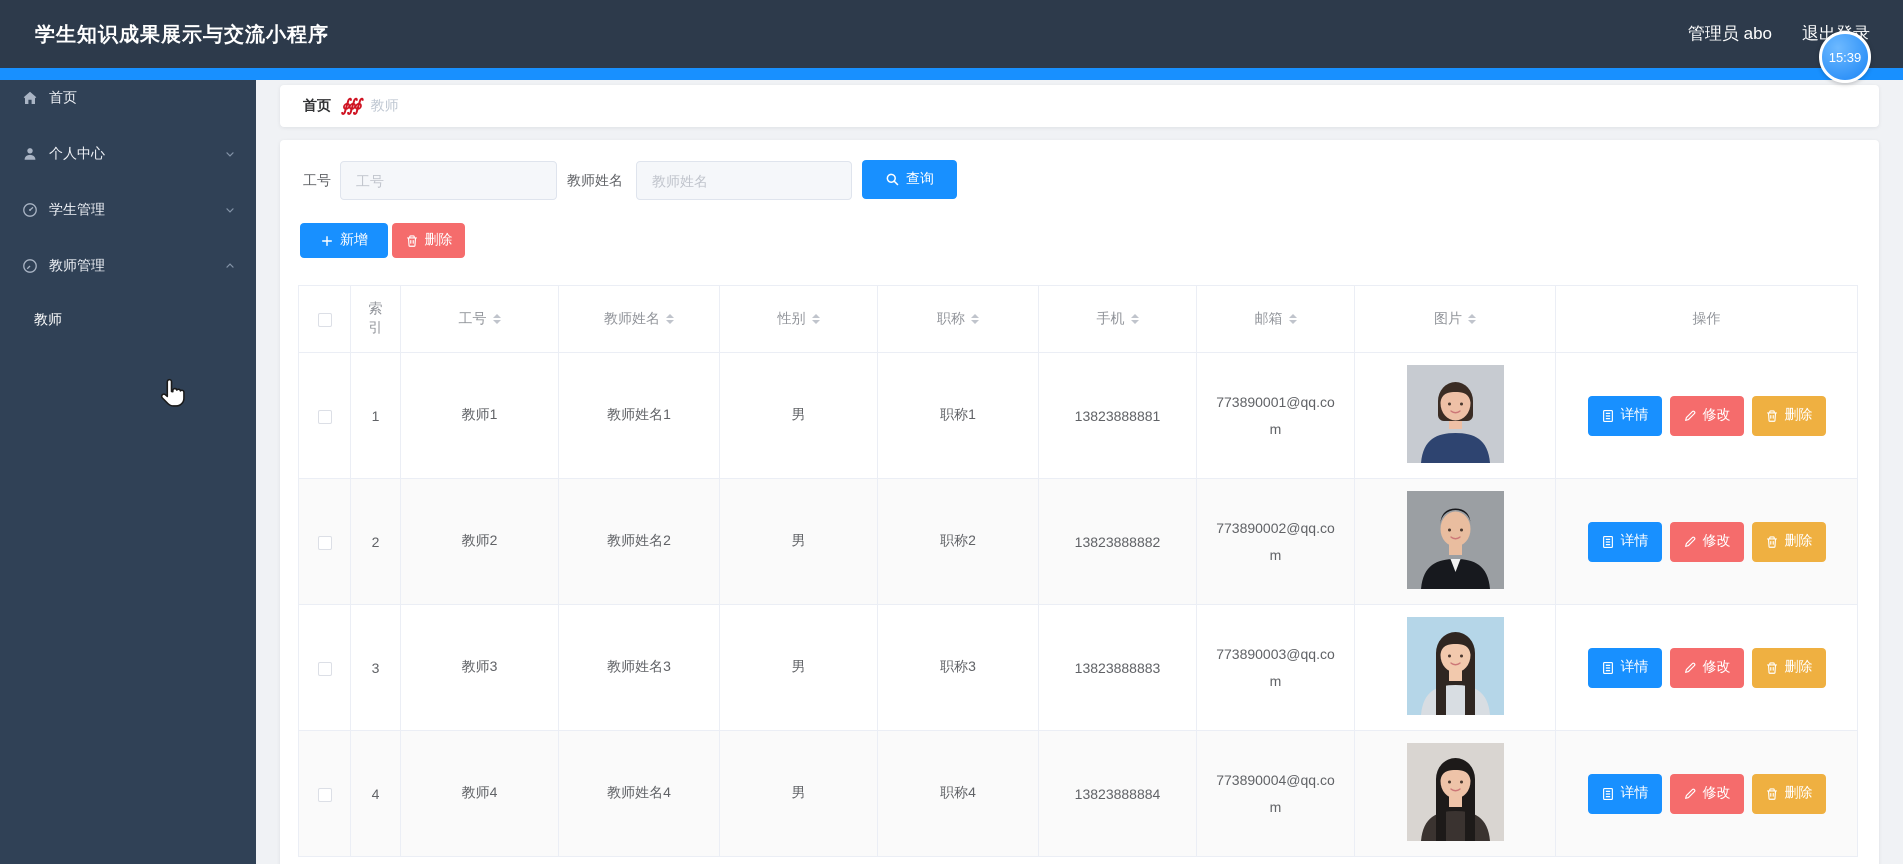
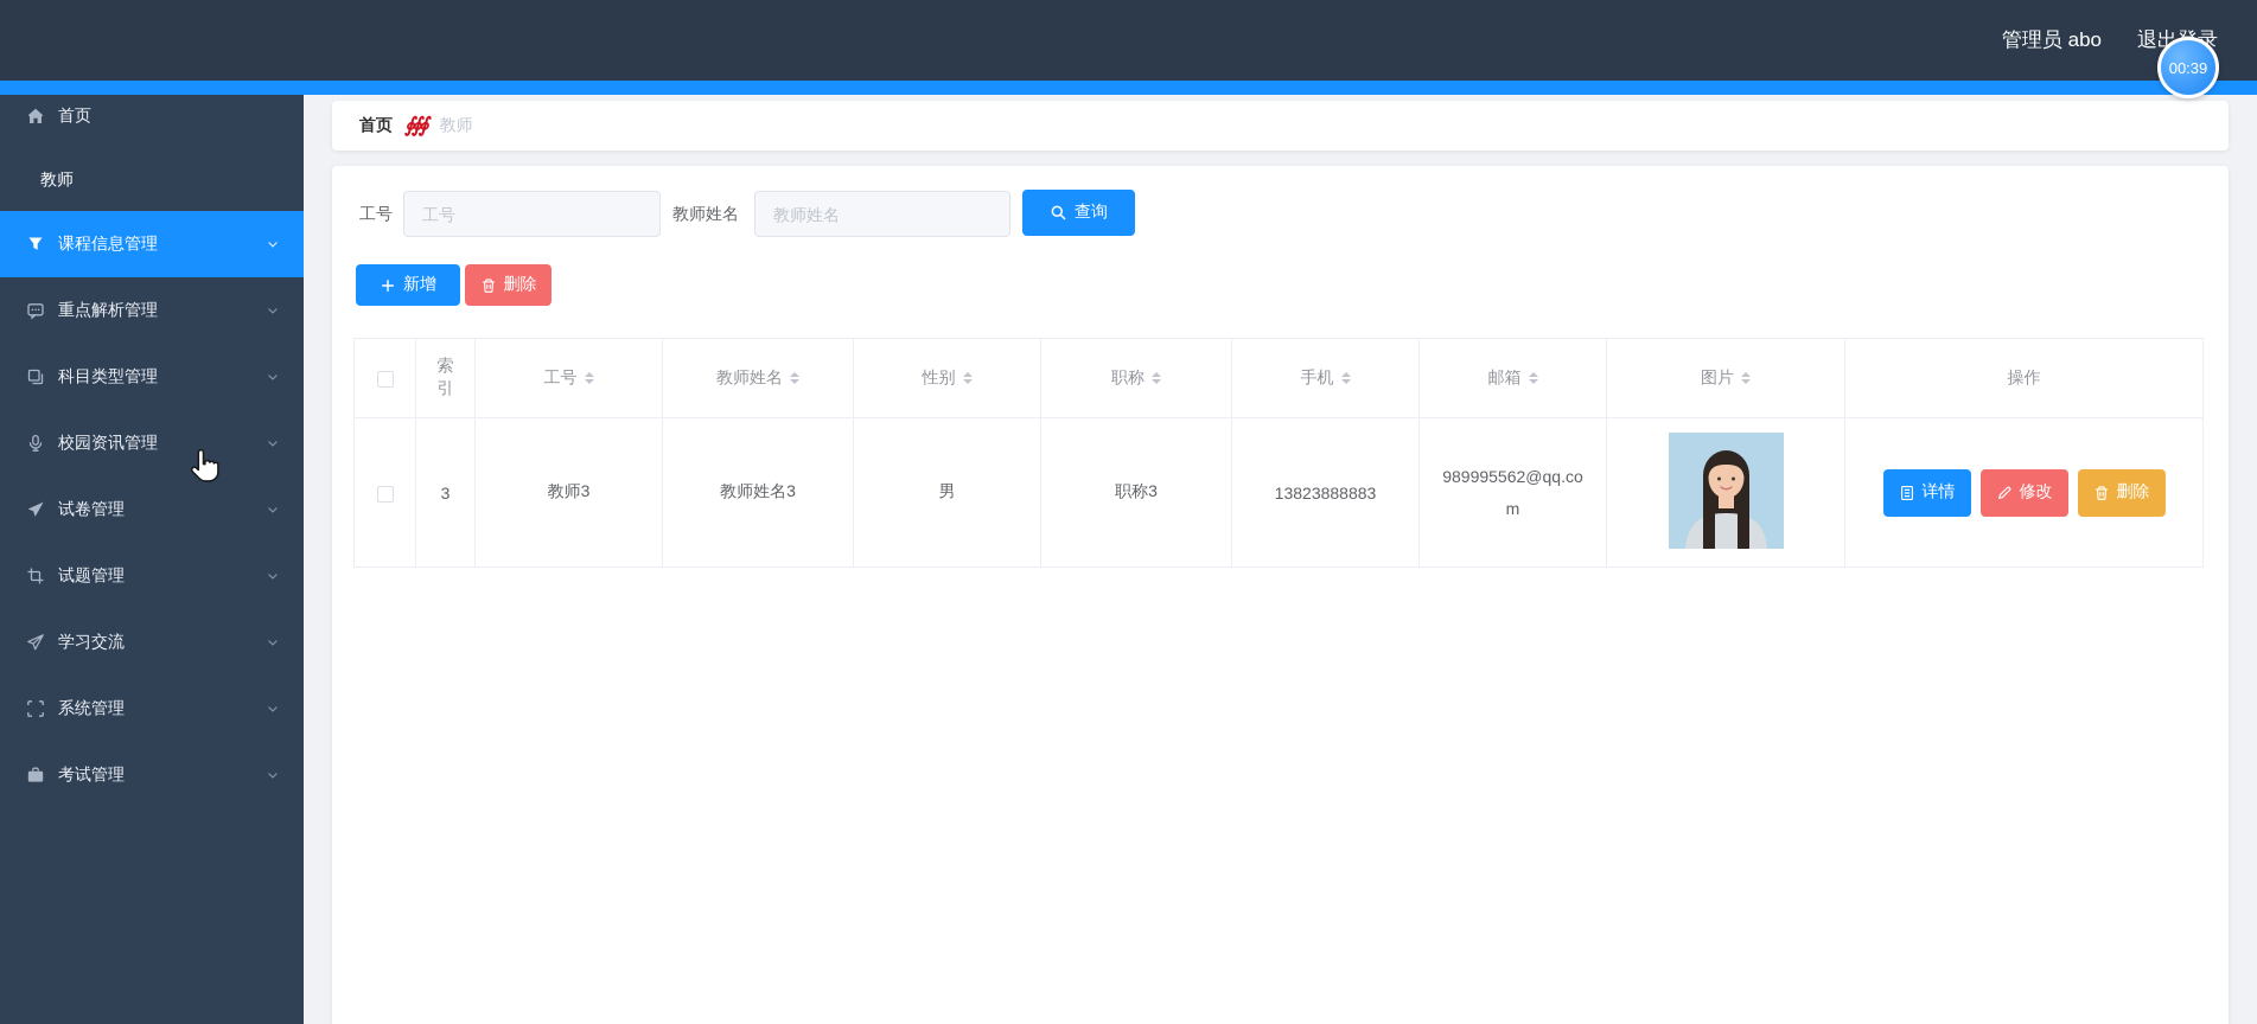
- 学生知识成果展示与交流小程序
  管理员 abo
  退出录
- 15:39
+ 00:39
  首页
- 个人中心
- 学生管理
- 教师管理
  教师
+ 课程信息管理
+ 重点解析管理
+ 科目类型管理
+ 校园资讯管理
+ 试卷管理
+ 试题管理
+ 学习交流
+ 系统管理
+ 考试管理
  首页
  ∮∮∮
  教师
  工号
  工号
  教师姓名
  教师姓名
  查询
  新增
  删除
  	索引	工号	教师姓名	性别	职称	手机	邮箱	图片	操作
- 	1	教师1	教师姓名1	男	职称1	13823888881	773890001@qq.com		详情 修改 删除
- 	2	教师2	教师姓名2	男	职称2	13823888882	773890002@qq.com		详情 修改 删除
- 	3	教师3	教师姓名3	男	职称3	13823888883	773890003@qq.com		详情 修改 删除
+ 	3	教师3	教师姓名3	男	职称3	13823888883	989995562@qq.com		详情 修改 删除
- 	4	教师4	教师姓名4	男	职称4	13823888884	773890004@qq.com		详情 修改 删除
